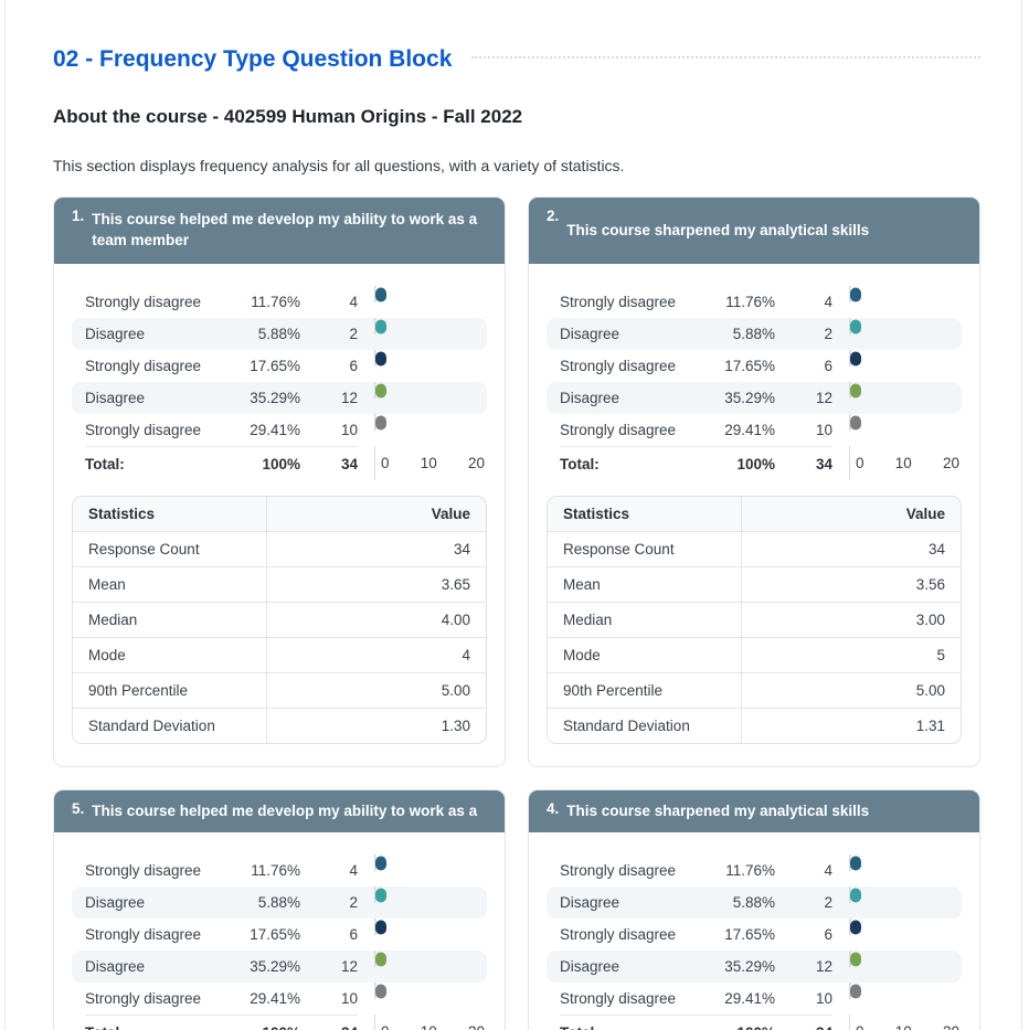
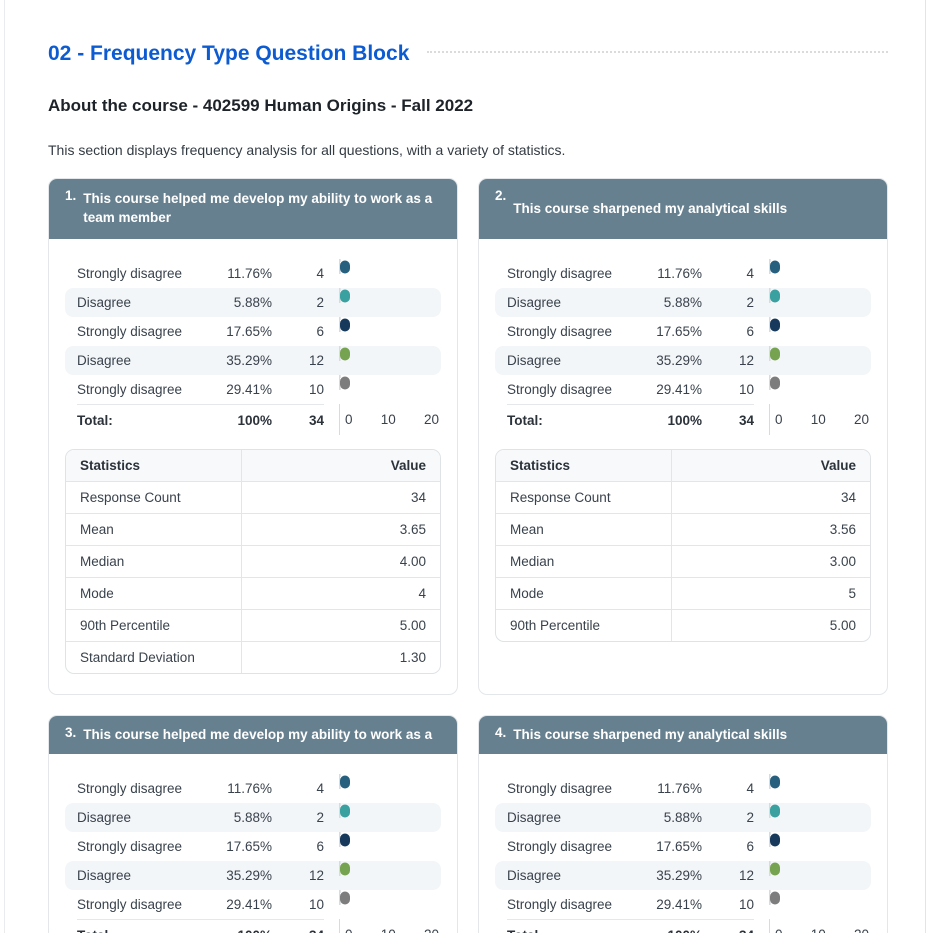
  02 - Frequency Type Question Block
  About the course - 402599 Human Origins - Fall 2022
  This section displays frequency analysis for all questions, with a variety of statistics.
  1.
  This course helped me develop my ability to work as a team member
  Strongly disagree
  11.76%
  4
  Disagree
  5.88%
  2
  Strongly disagree
  17.65%
  6
  Disagree
  35.29%
  12
  Strongly disagree
  29.41%
  10
  Total:
  100%
  34
  0
  10
  20
  Statistics	Value
  Response Count	34
  Mean	3.65
  Median	4.00
  Mode	4
  90th Percentile	5.00
  Standard Deviation	1.30
  2.
  This course sharpened my analytical skills
  Strongly disagree
  11.76%
  4
  Disagree
  5.88%
  2
  Strongly disagree
  17.65%
  6
  Disagree
  35.29%
  12
  Strongly disagree
  29.41%
  10
  Total:
  100%
  34
  0
  10
  20
  Statistics	Value
  Response Count	34
  Mean	3.56
  Median	3.00
  Mode	5
  90th Percentile	5.00
- Standard Deviation	1.31
- 5.
+ 3.
  This course helped me develop my ability to work as a
  Strongly disagree
  11.76%
  4
  Disagree
  5.88%
  2
  Strongly disagree
  17.65%
  6
  Disagree
  35.29%
  12
  Strongly disagree
  29.41%
  10
  4.
  This course sharpened my analytical skills
  Strongly disagree
  11.76%
  4
  Disagree
  5.88%
  2
  Strongly disagree
  17.65%
  6
  Disagree
  35.29%
  12
  Strongly disagree
  29.41%
  10
